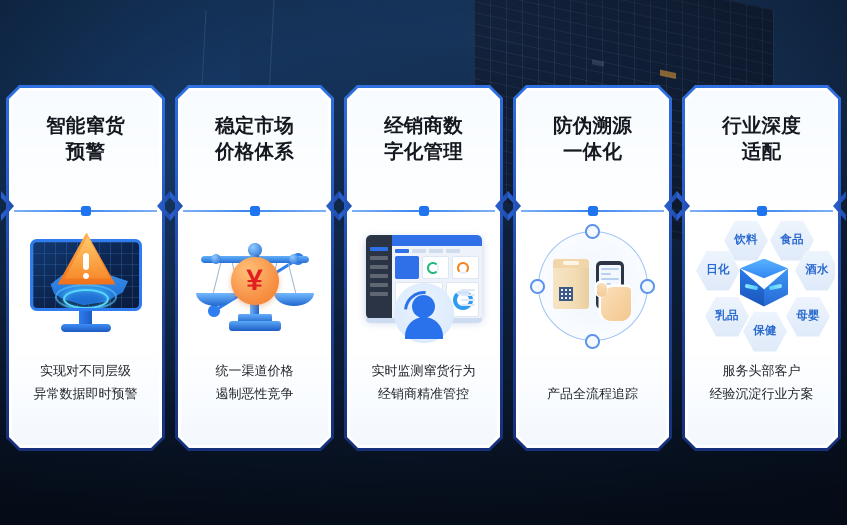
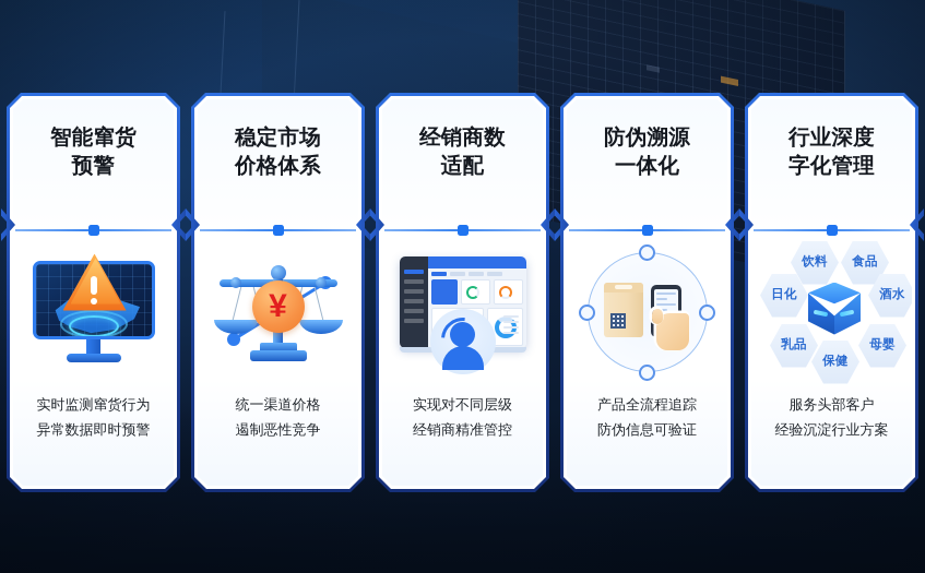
  智能窜货
  预警
- 实现对不同层级
+ 实时监测窜货行为
  异常数据即时预警
  稳定市场
  价格体系
  ¥
  统一渠道价格
  遏制恶性竞争
  经销商数
- 字化管理
+ 适配
- 实时监测窜货行为
+ 实现对不同层级
  经销商精准管控
  防伪溯源
  一体化
  产品全流程追踪
+ 防伪信息可验证
  行业深度
- 适配
+ 字化管理
  饮料
  食品
  日化
  酒水
  乳品
  保健
  母婴
  服务头部客户
  经验沉淀行业方案
